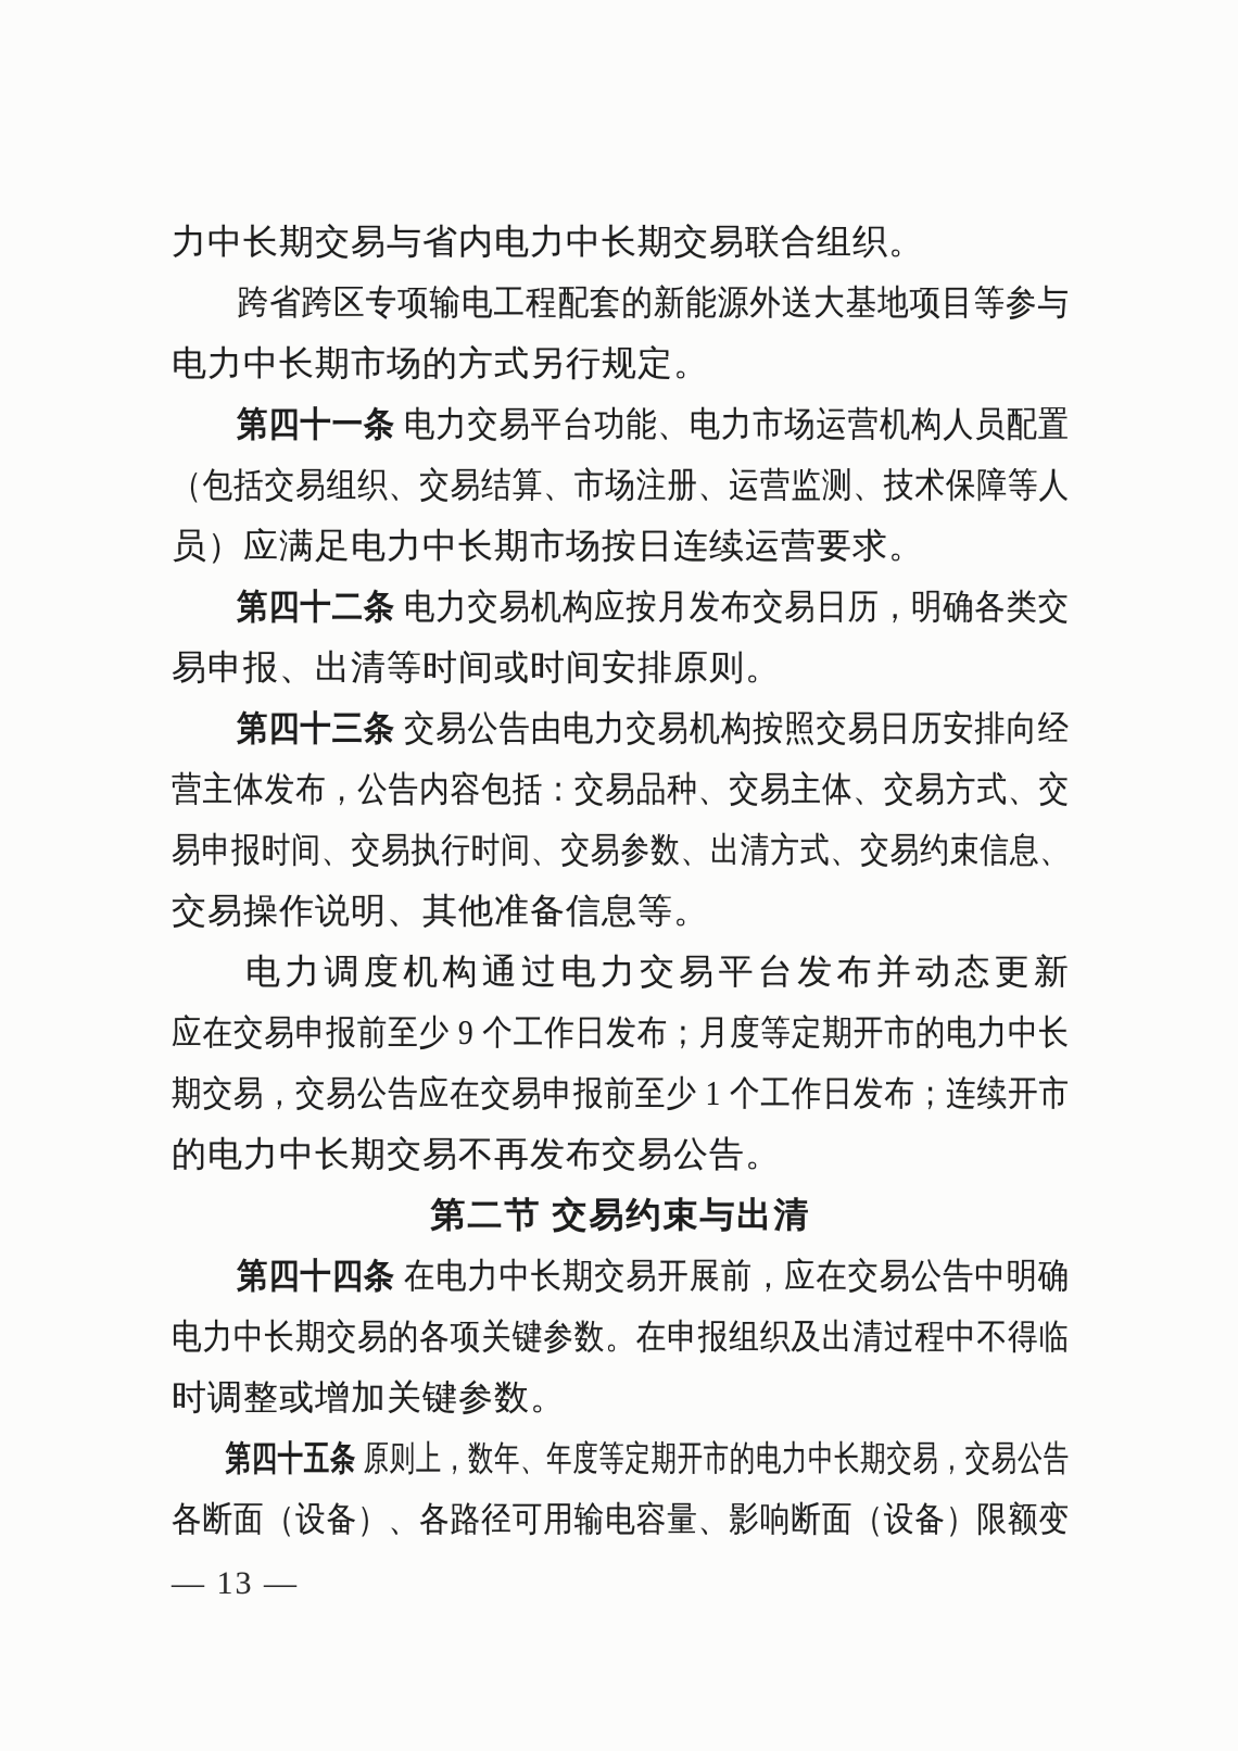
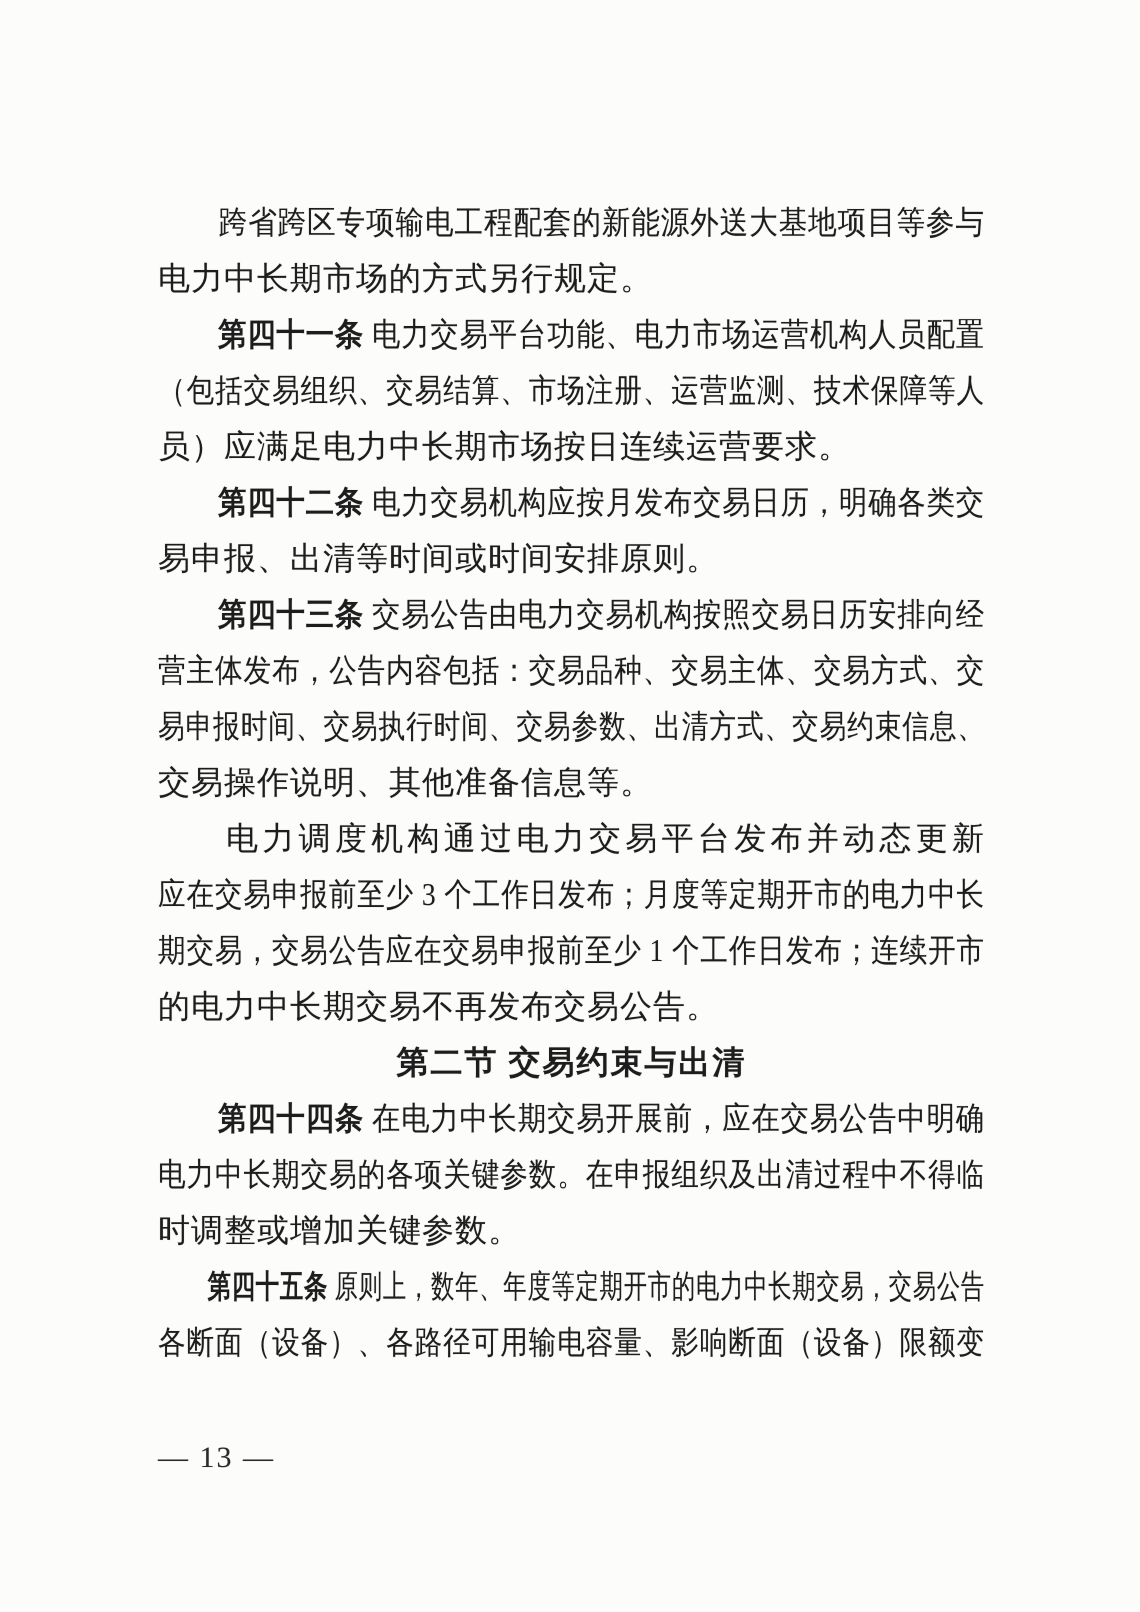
- 力中长期交易与省内电力中长期交易联合组织。
  跨省跨区专项输电工程配套的新能源外送大基地项目等参与
  电力中长期市场的方式另行规定。
  第四十一条 电力交易平台功能、电力市场运营机构人员配置
  （包括交易组织、交易结算、市场注册、运营监测、技术保障等人
  员）应满足电力中长期市场按日连续运营要求。
  第四十二条 电力交易机构应按月发布交易日历，明确各类交
  易申报、出清等时间或时间安排原则。
  第四十三条 交易公告由电力交易机构按照交易日历安排向经
  营主体发布，公告内容包括：交易品种、交易主体、交易方式、交
  易申报时间、交易执行时间、交易参数、出清方式、交易约束信息、
  交易操作说明、其他准备信息等。
  电力调度机构通过电力交易平台发布并动态更新
- 应在交易申报前至少 9 个工作日发布；月度等定期开市的电力中长
+ 应在交易申报前至少 3 个工作日发布；月度等定期开市的电力中长
  期交易，交易公告应在交易申报前至少 1 个工作日发布；连续开市
  的电力中长期交易不再发布交易公告。
  第二节 交易约束与出清
  第四十四条 在电力中长期交易开展前，应在交易公告中明确
  电力中长期交易的各项关键参数。在申报组织及出清过程中不得临
  时调整或增加关键参数。
  第四十五条 原则上，数年、年度等定期开市的电力中长期交易，交易公告
  各断面（设备）、各路径可用输电容量、影响断面（设备）限额变
  — 13 —
